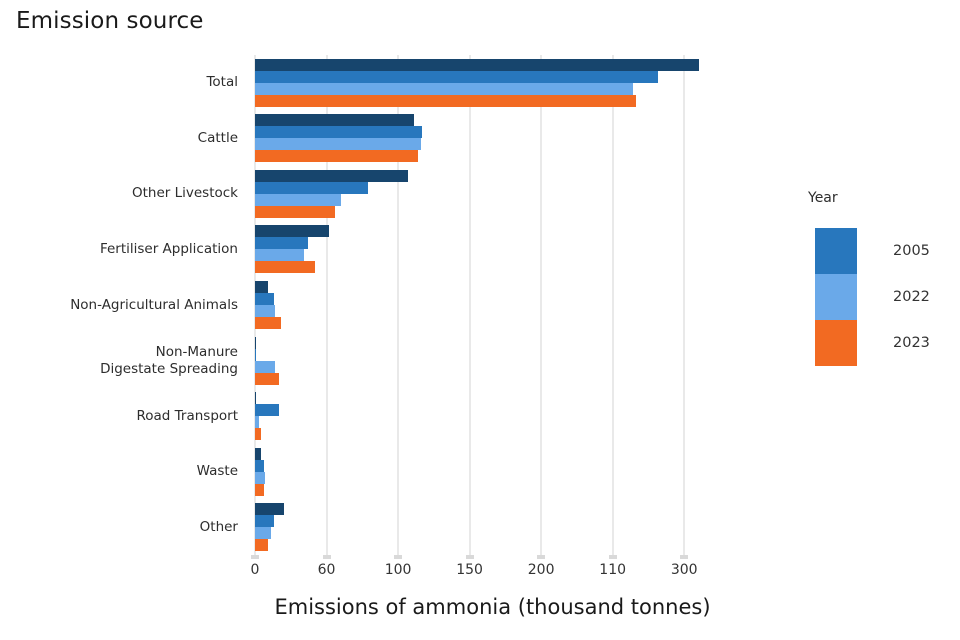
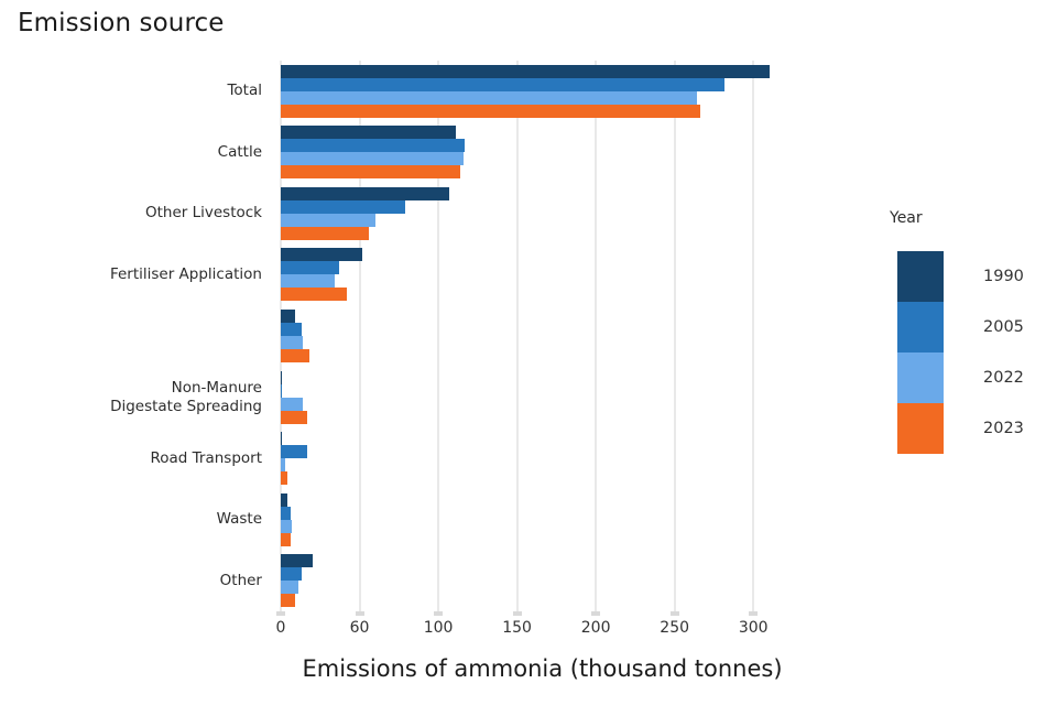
  Emission source
  Total
  Cattle
  Other Livestock
  Fertiliser Application
- Non-Agricultural Animals
  Non-Manure
  Digestate Spreading
  Road Transport
  Waste
  Other
  0
  60
  100
  150
  200
- 110
+ 250
  300
  Emissions of ammonia (thousand tonnes)
  Year
+ 1990
  2005
  2022
  2023
